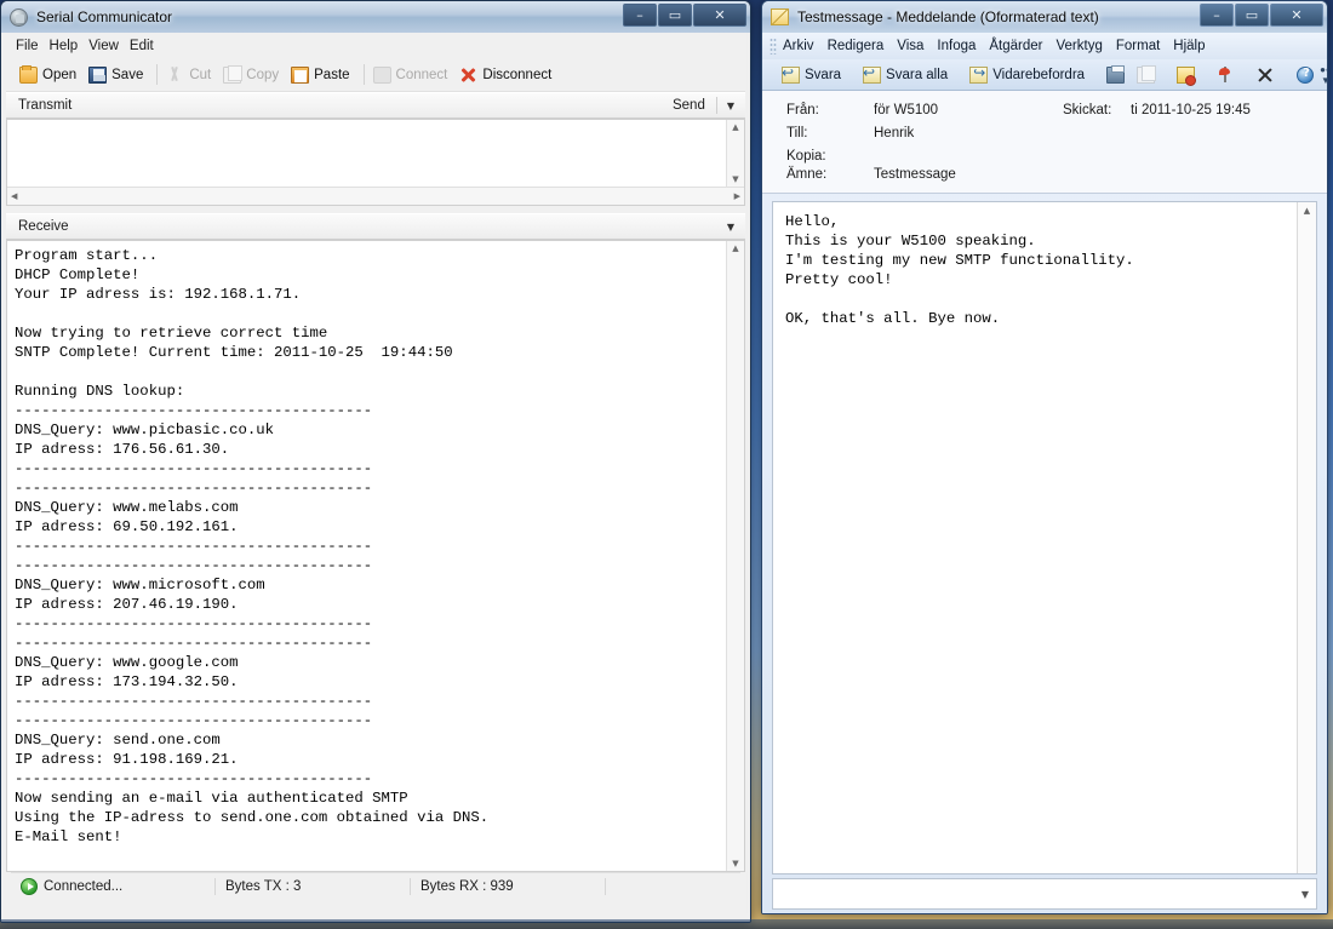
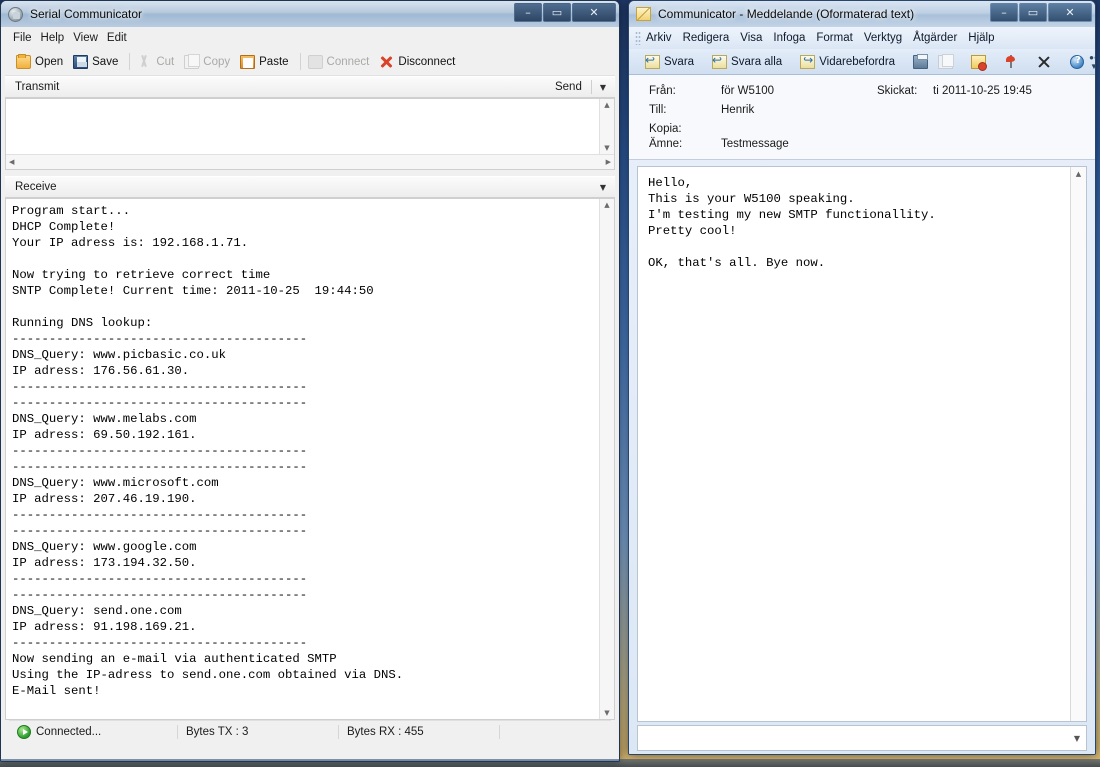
  Serial Communicator
  –
  ▭
  ✕
  File
  Help
  View
  Edit
  Open
  Save
  Cut
  Copy
  Paste
  Connect
  Disconnect
  Transmit
  Send
  ▼
  ▲
  ▼
  ◀
  ▶
  Receive
  ▼
  Program start...
  DHCP Complete!
  Your IP adress is: 192.168.1.71.
  Now trying to retrieve correct time
  SNTP Complete! Current time: 2011-10-25 19:44:50
  Running DNS lookup:
  ----------------------------------------
  DNS_Query: www.picbasic.co.uk
  IP adress: 176.56.61.30.
  ----------------------------------------
  ----------------------------------------
  DNS_Query: www.melabs.com
  IP adress: 69.50.192.161.
  ----------------------------------------
  ----------------------------------------
  DNS_Query: www.microsoft.com
  IP adress: 207.46.19.190.
  ----------------------------------------
  ----------------------------------------
  DNS_Query: www.google.com
  IP adress: 173.194.32.50.
  ----------------------------------------
  ----------------------------------------
  DNS_Query: send.one.com
  IP adress: 91.198.169.21.
  ----------------------------------------
  Now sending an e-mail via authenticated SMTP
  Using the IP-adress to send.one.com obtained via DNS.
  E-Mail sent!
  ▲
  ▼
  Connected...
  Bytes TX : 3
- Bytes RX : 939
+ Bytes RX : 455
- Testmessage - Meddelande (Oformaterad text)
+ Communicator - Meddelande (Oformaterad text)
  –
  ▭
  ✕
  Arkiv
  Redigera
  Visa
  Infoga
- Åtgärder
+ Format
  Verktyg
- Format
+ Åtgärder
  Hjälp
  Svara
  Svara alla
  Vidarebefordra
  ▼
  Från:
  för W5100
  Skickat:
  ti 2011-10-25 19:45
  Till:
  Henrik
  Kopia:
  Ämne:
  Testmessage
  Hello,
  This is your W5100 speaking.
  I'm testing my new SMTP functionallity.
  Pretty cool!
  OK, that's all. Bye now.
  ▲
  ▼
